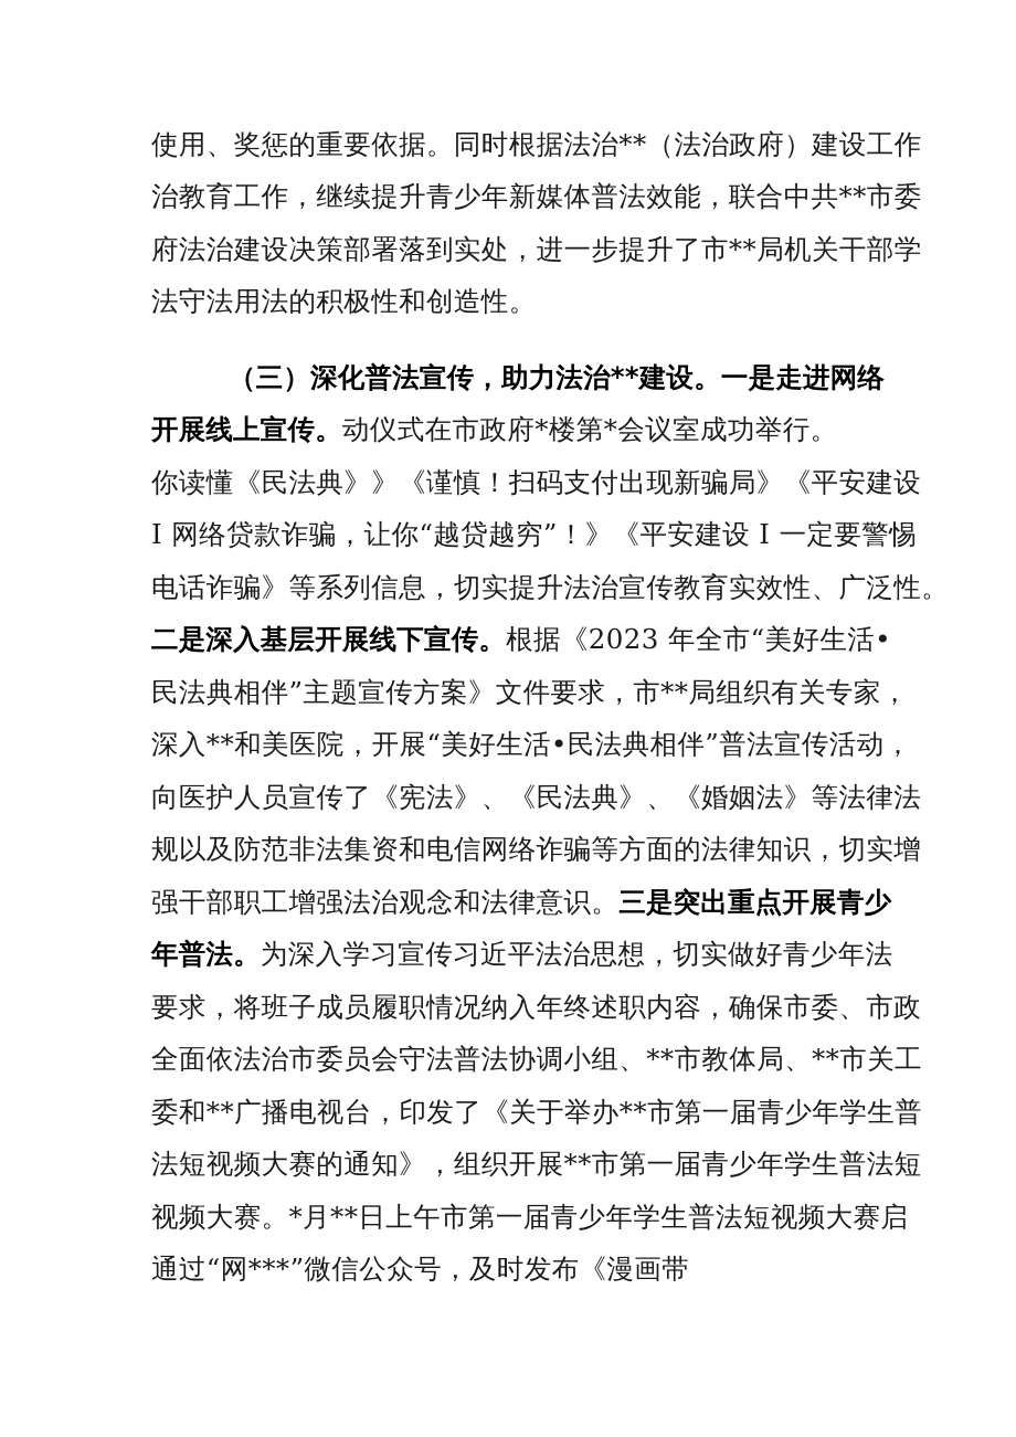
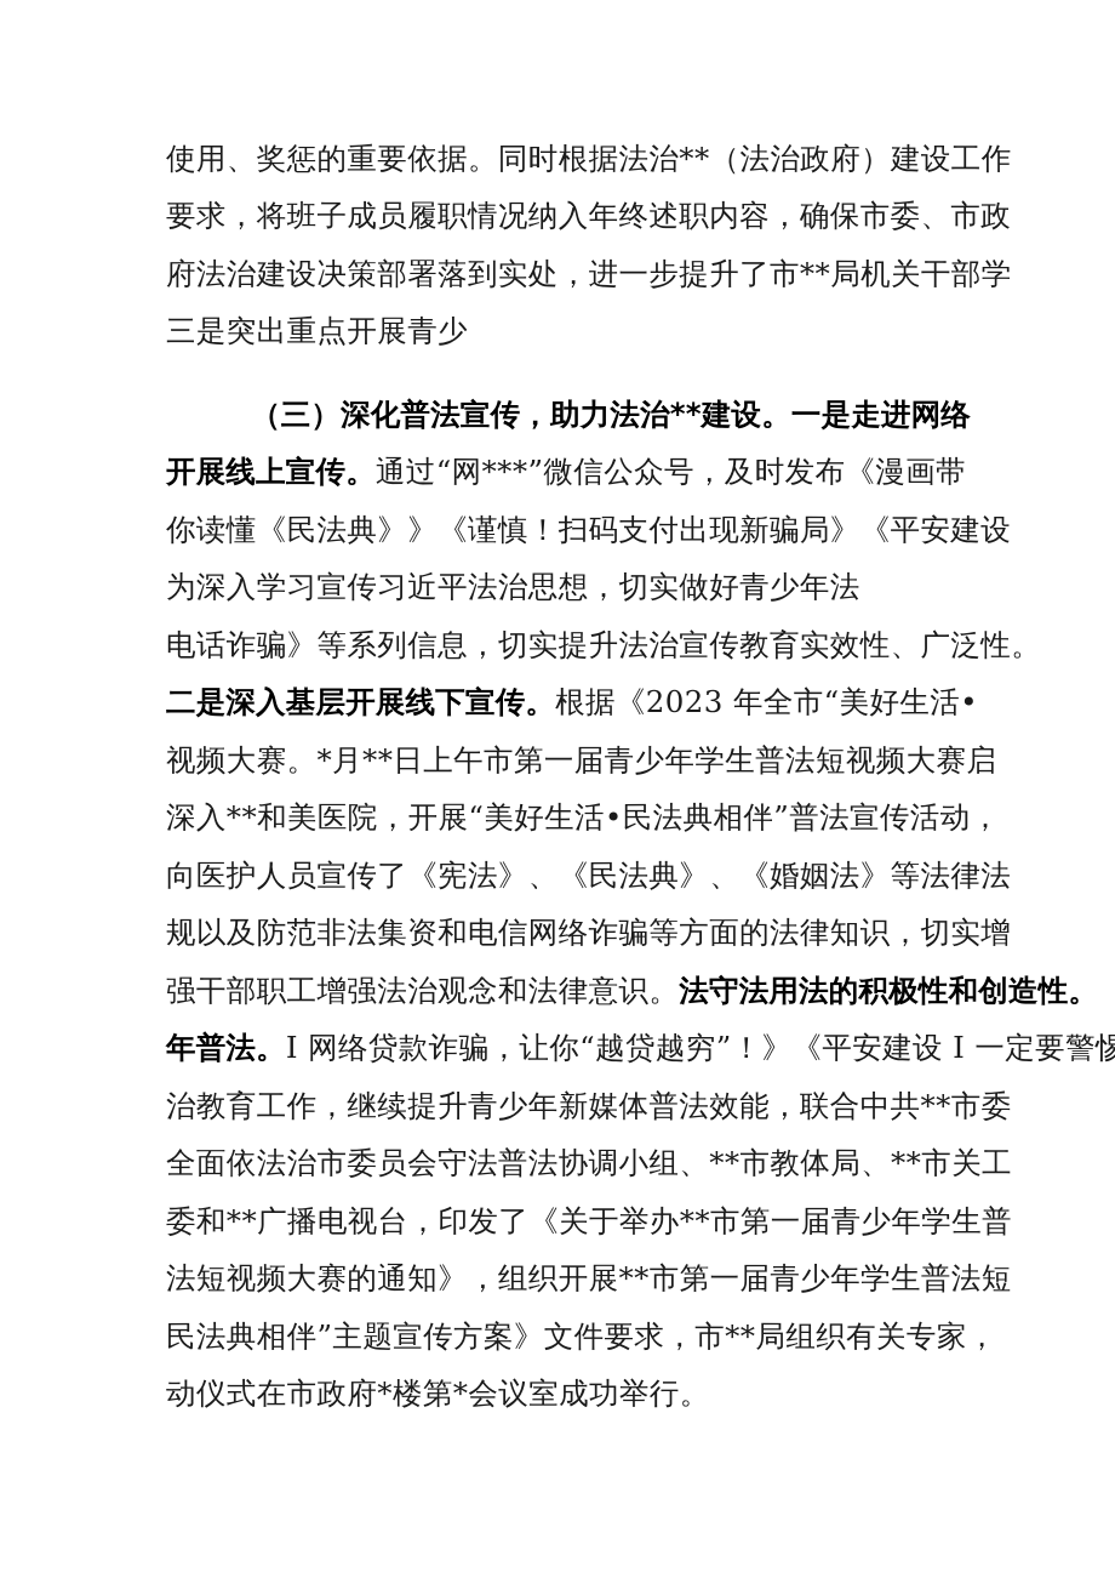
  使用、奖惩的重要依据。同时根据法治**（法治政府）建设工作
- 治教育工作，继续提升青少年新媒体普法效能，联合中共**市委
+ 要求，将班子成员履职情况纳入年终述职内容，确保市委、市政
  府法治建设决策部署落到实处，进一步提升了市**局机关干部学
- 法守法用法的积极性和创造性。
+ 三是突出重点开展青少
  （三）深化普法宣传，助力法治**建设。一是走进网络
- 开展线上宣传。动仪式在市政府*楼第*会议室成功举行。
+ 开展线上宣传。通过“网***”微信公众号，及时发布《漫画带
  你读懂《民法典》》《谨慎！扫码支付出现新骗局》《平安建设
- I 网络贷款诈骗，让你“越贷越穷”！》《平安建设 I 一定要警惕
+ 为深入学习宣传习近平法治思想，切实做好青少年法
  电话诈骗》等系列信息，切实提升法治宣传教育实效性、广泛性。
  二是深入基层开展线下宣传。根据《2023 年全市“美好生活•
- 民法典相伴”主题宣传方案》文件要求，市**局组织有关专家，
+ 视频大赛。*月**日上午市第一届青少年学生普法短视频大赛启
  深入**和美医院，开展“美好生活•民法典相伴”普法宣传活动，
  向医护人员宣传了《宪法》、《民法典》、《婚姻法》等法律法
  规以及防范非法集资和电信网络诈骗等方面的法律知识，切实增
- 强干部职工增强法治观念和法律意识。三是突出重点开展青少
+ 强干部职工增强法治观念和法律意识。法守法用法的积极性和创造性。
- 年普法。为深入学习宣传习近平法治思想，切实做好青少年法
+ 年普法。I 网络贷款诈骗，让你“越贷越穷”！》《平安建设 I 一定要警惕
- 要求，将班子成员履职情况纳入年终述职内容，确保市委、市政
+ 治教育工作，继续提升青少年新媒体普法效能，联合中共**市委
  全面依法治市委员会守法普法协调小组、**市教体局、**市关工
  委和**广播电视台，印发了《关于举办**市第一届青少年学生普
  法短视频大赛的通知》，组织开展**市第一届青少年学生普法短
- 视频大赛。*月**日上午市第一届青少年学生普法短视频大赛启
+ 民法典相伴”主题宣传方案》文件要求，市**局组织有关专家，
- 通过“网***”微信公众号，及时发布《漫画带
+ 动仪式在市政府*楼第*会议室成功举行。
